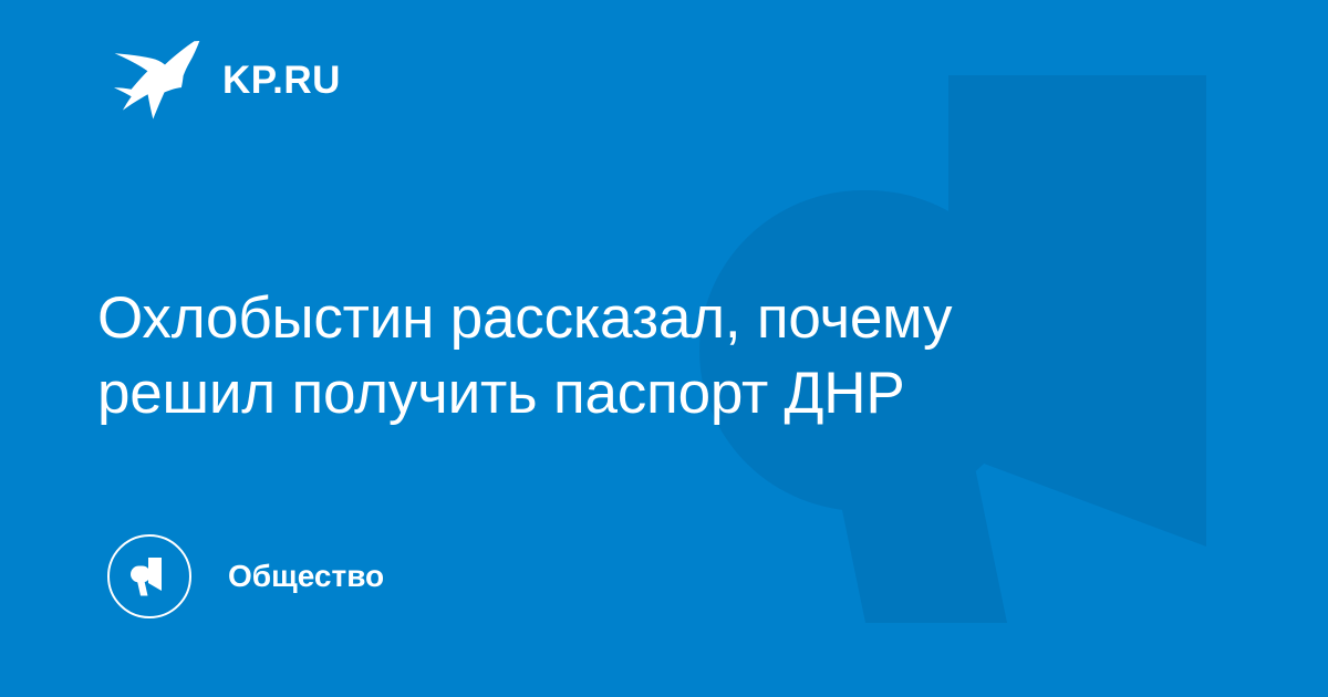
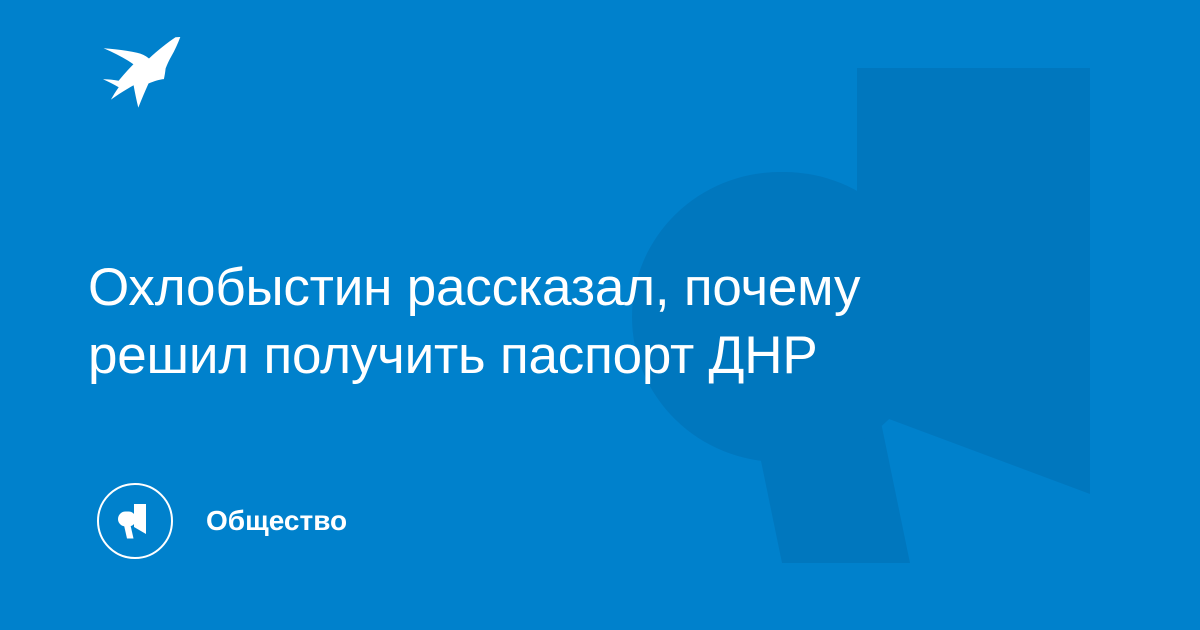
- KP.RU
  Охлобыстин рассказал, почему
  решил получить паспорт ДНР
  Общество
